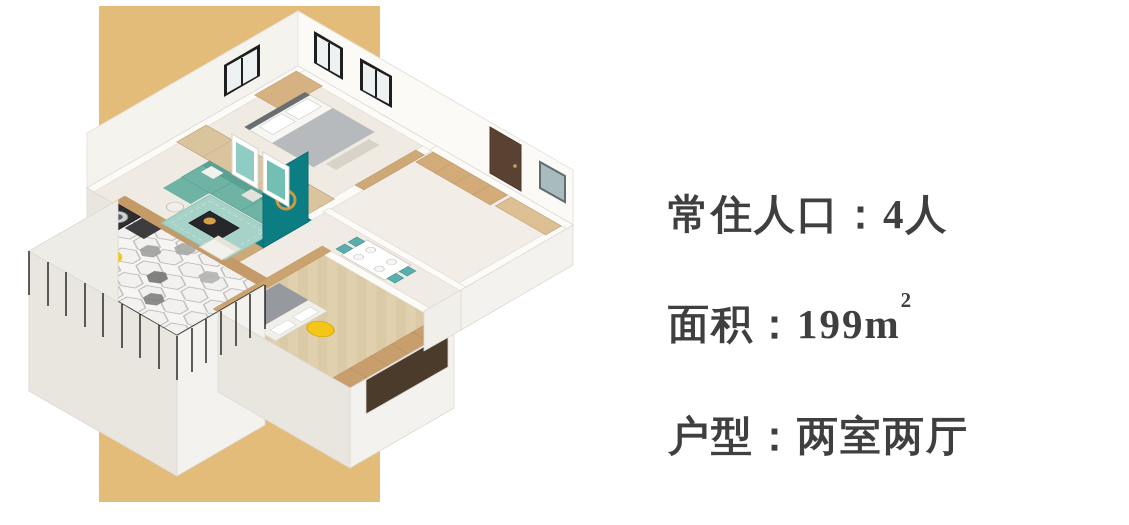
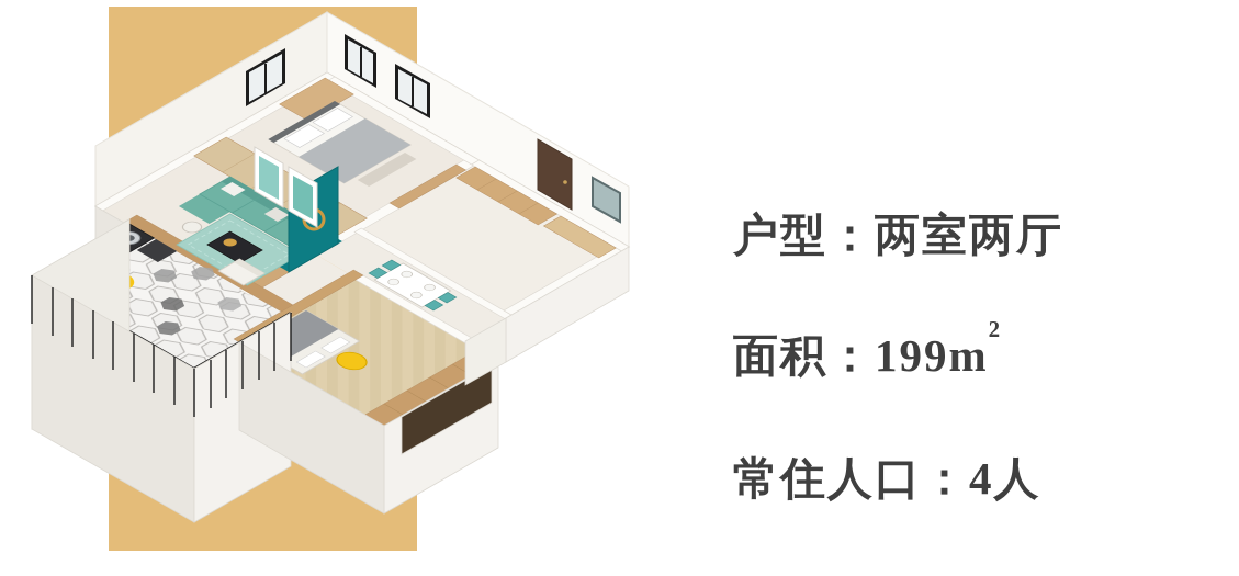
- 常住人口：4人
+ 户型：两室两厅
  面积：199m2
- 户型：两室两厅
+ 常住人口：4人
